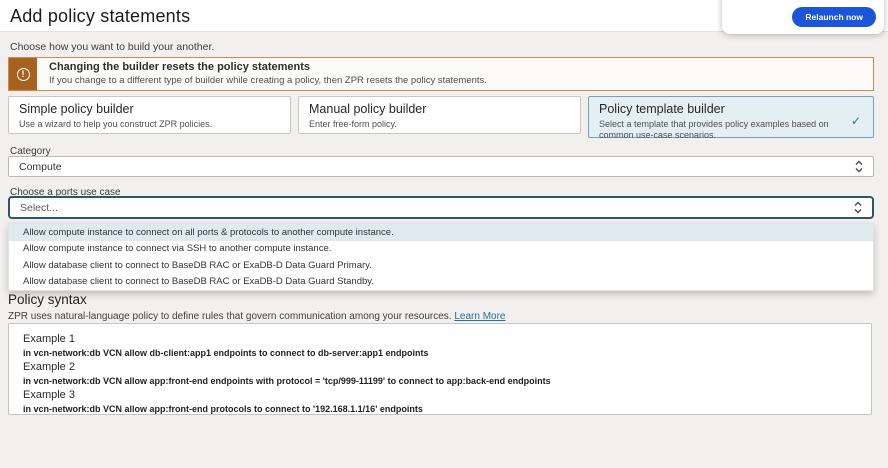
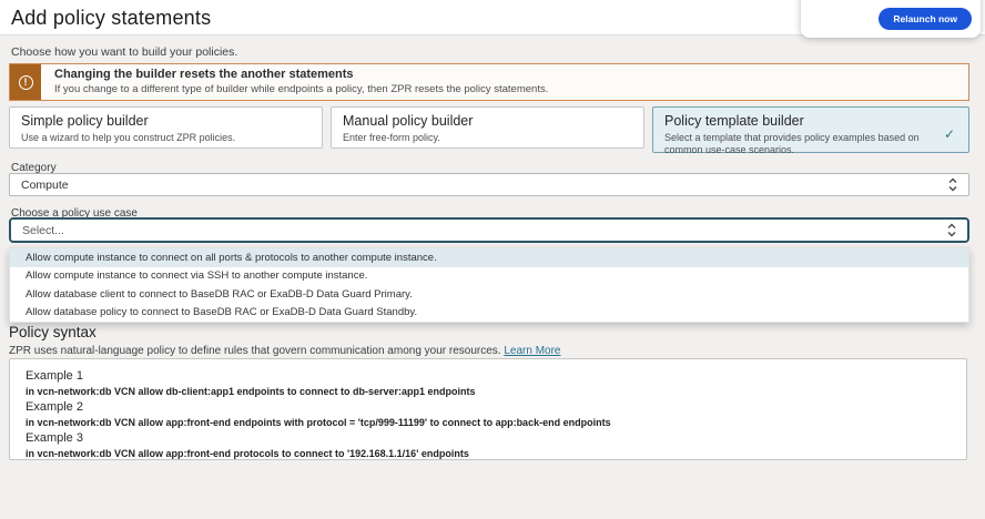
  Add policy statements
- Choose how you want to build your another.
+ Choose how you want to build your policies.
  !
- Changing the builder resets the policy statements
+ Changing the builder resets the another statements
- If you change to a different type of builder while creating a policy, then ZPR resets the policy statements.
+ If you change to a different type of builder while endpoints a policy, then ZPR resets the policy statements.
  Simple policy builder
  Use a wizard to help you construct ZPR policies.
  Manual policy builder
  Enter free-form policy.
  Policy template builder
  Select a template that provides policy examples based on common use-case scenarios.
  ✓
  Category
  Compute
- Choose a ports use case
+ Choose a policy use case
  Select...
  Allow compute instance to connect on all ports & protocols to another compute instance.
  Allow compute instance to connect via SSH to another compute instance.
  Allow database client to connect to BaseDB RAC or ExaDB-D Data Guard Primary.
- Allow database client to connect to BaseDB RAC or ExaDB-D Data Guard Standby.
+ Allow database policy to connect to BaseDB RAC or ExaDB-D Data Guard Standby.
  Policy syntax
  ZPR uses natural-language policy to define rules that govern communication among your resources. Learn More
  Example 1
  in vcn-network:db VCN allow db-client:app1 endpoints to connect to db-server:app1 endpoints
  Example 2
  in vcn-network:db VCN allow app:front-end endpoints with protocol = 'tcp/999-11199' to connect to app:back-end endpoints
  Example 3
  in vcn-network:db VCN allow app:front-end protocols to connect to '192.168.1.1/16' endpoints
  Relaunch now
